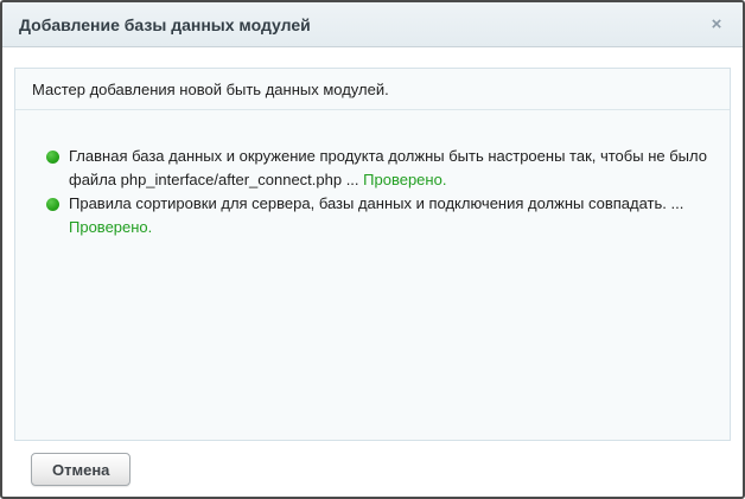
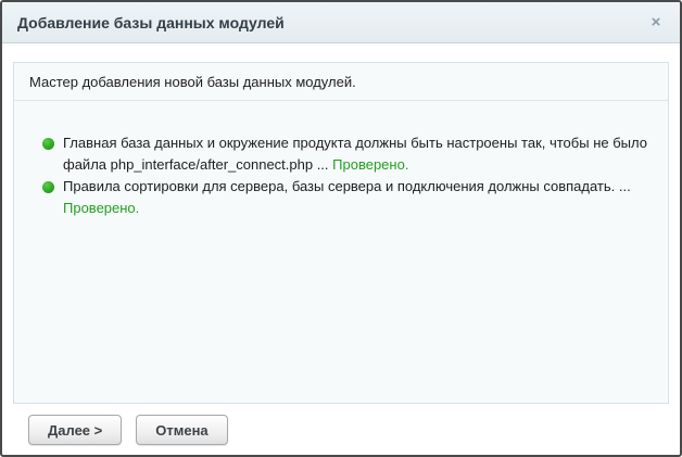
  Добавление базы данных модулей
  ×
- Мастер добавления новой быть данных модулей.
+ Мастер добавления новой базы данных модулей.
  Главная база данных и окружение продукта должны быть настроены так, чтобы не было файла php_interface/after_connect.php ... Проверено.
- Правила сортировки для сервера, базы данных и подключения должны совпадать. ... Проверено.
+ Правила сортировки для сервера, базы сервера и подключения должны совпадать. ... Проверено.
+ Далее >
  Отмена
